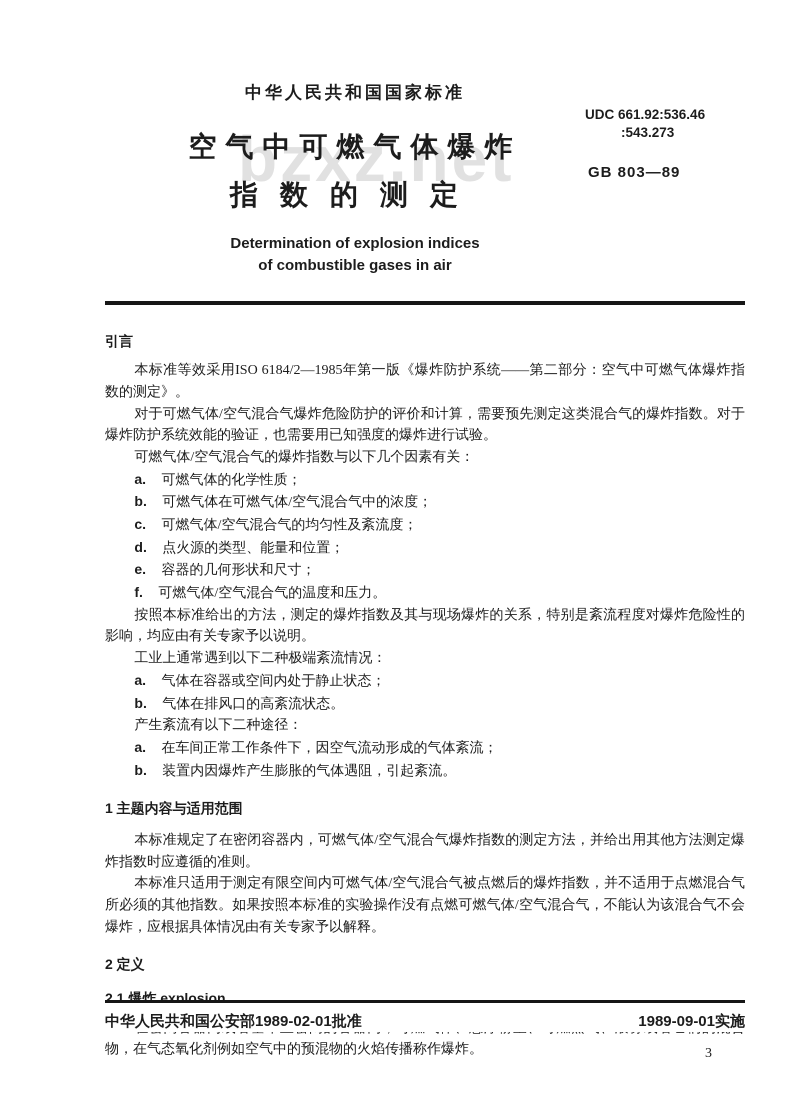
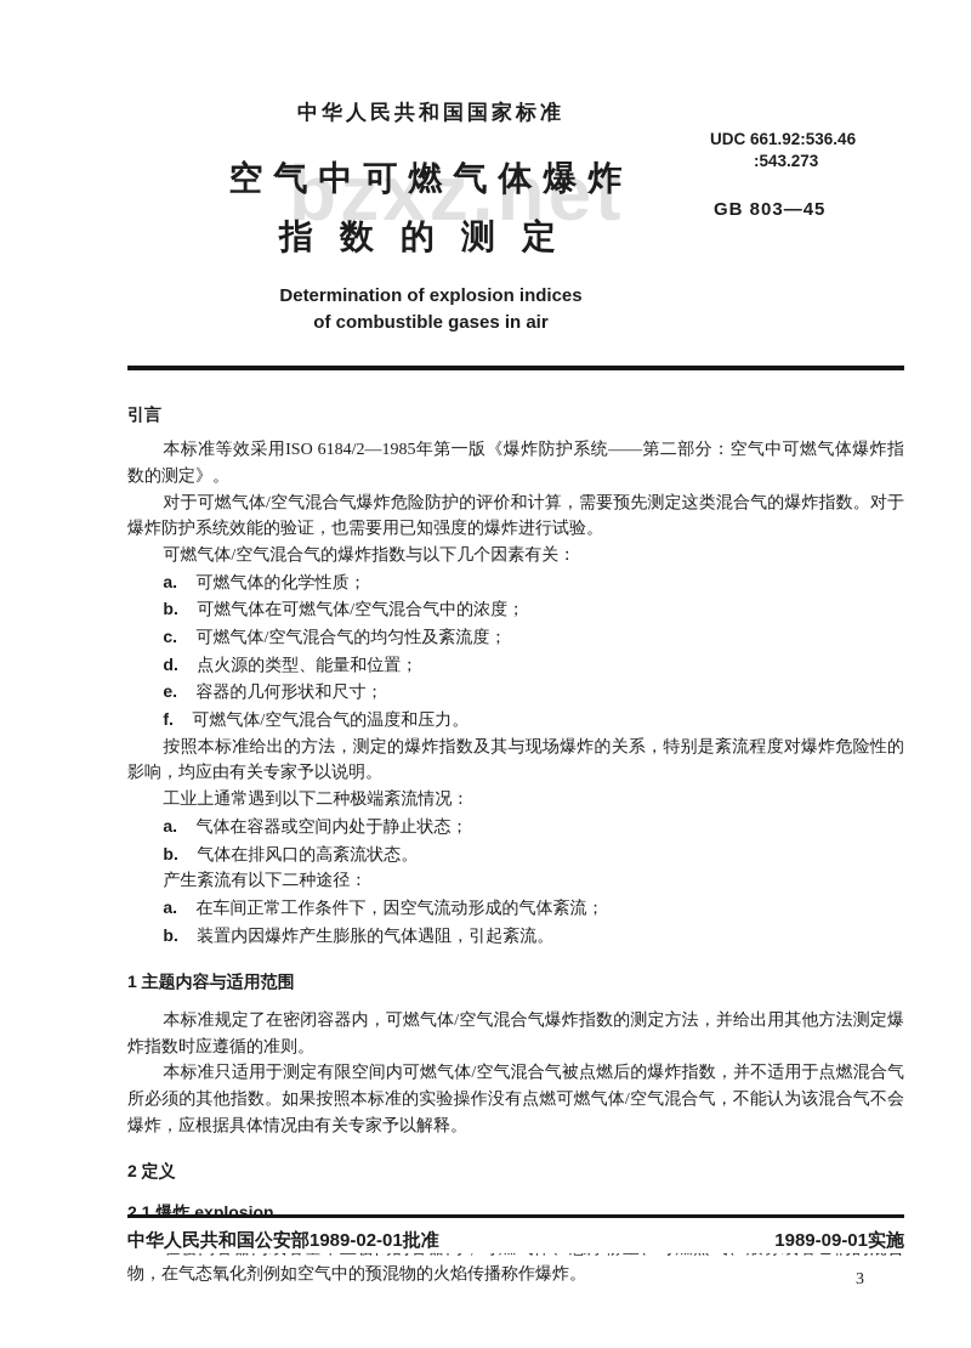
  bzxz.net
  中华人民共和国国家标准
  空气中可燃气体爆炸
  指数的测定
  Determination of explosion indices
  of combustible gases in air
  UDC 661.92:536.46
  :543.273
- GB 803—89
+ GB 803—45
  引言
  本标准等效采用ISO 6184/2—1985年第一版《爆炸防护系统——第二部分：空气中可燃气体爆炸指数的测定》。
  对于可燃气体/空气混合气爆炸危险防护的评价和计算，需要预先测定这类混合气的爆炸指数。对于爆炸防护系统效能的验证，也需要用已知强度的爆炸进行试验。
  可燃气体/空气混合气的爆炸指数与以下几个因素有关：
  a. 可燃气体的化学性质；
  b. 可燃气体在可燃气体/空气混合气中的浓度；
  c. 可燃气体/空气混合气的均匀性及紊流度；
  d. 点火源的类型、能量和位置；
  e. 容器的几何形状和尺寸；
  f. 可燃气体/空气混合气的温度和压力。
  按照本标准给出的方法，测定的爆炸指数及其与现场爆炸的关系，特别是紊流程度对爆炸危险性的影响，均应由有关专家予以说明。
  工业上通常遇到以下二种极端紊流情况：
  a. 气体在容器或空间内处于静止状态；
  b. 气体在排风口的高紊流状态。
  产生紊流有以下二种途径：
  a. 在车间正常工作条件下，因空气流动形成的气体紊流；
  b. 装置内因爆炸产生膨胀的气体遇阻，引起紊流。
  1 主题内容与适用范围
  本标准规定了在密闭容器内，可燃气体/空气混合气爆炸指数的测定方法，并给出用其他方法测定爆炸指数时应遵循的准则。
  本标准只适用于测定有限空间内可燃气体/空气混合气被点燃后的爆炸指数，并不适用于点燃混合气所必须的其他指数。如果按照本标准的实验操作没有点燃可燃气体/空气混合气，不能认为该混合气不会爆炸，应根据具体情况由有关专家予以解释。
  2 定义
  2.1 爆炸 explosion
  中华人民共和国公安部1989-02-01批准
  1989-09-01实施
  3
